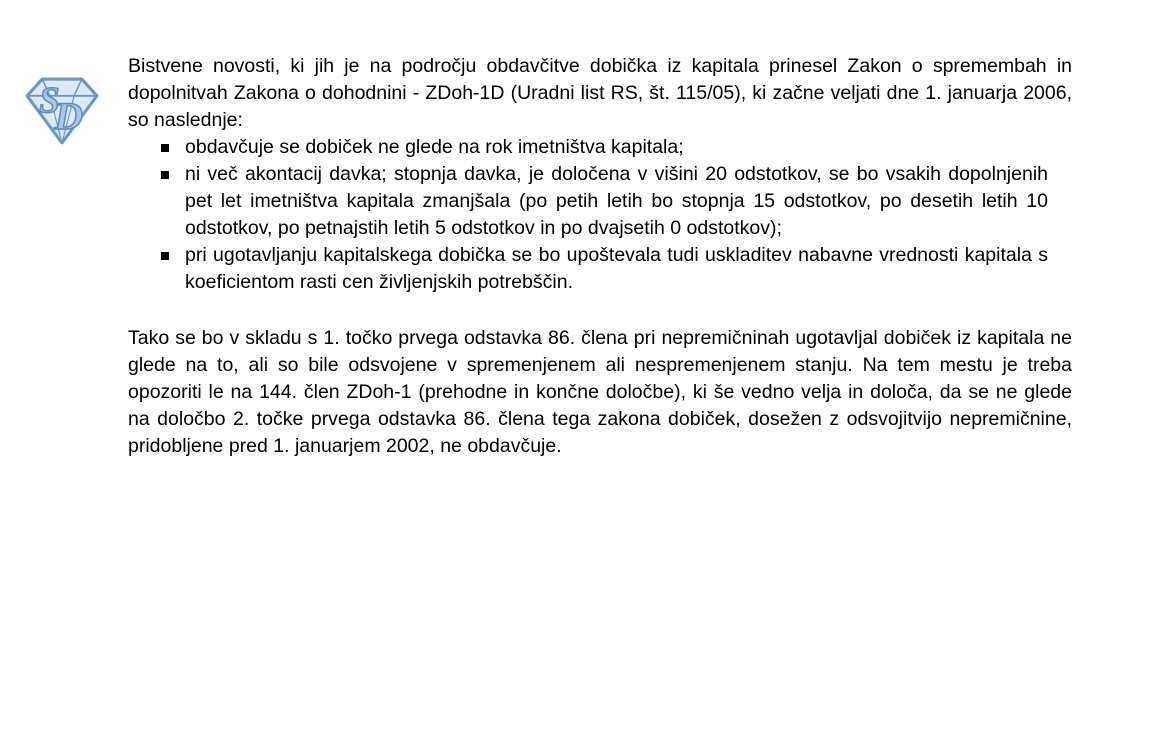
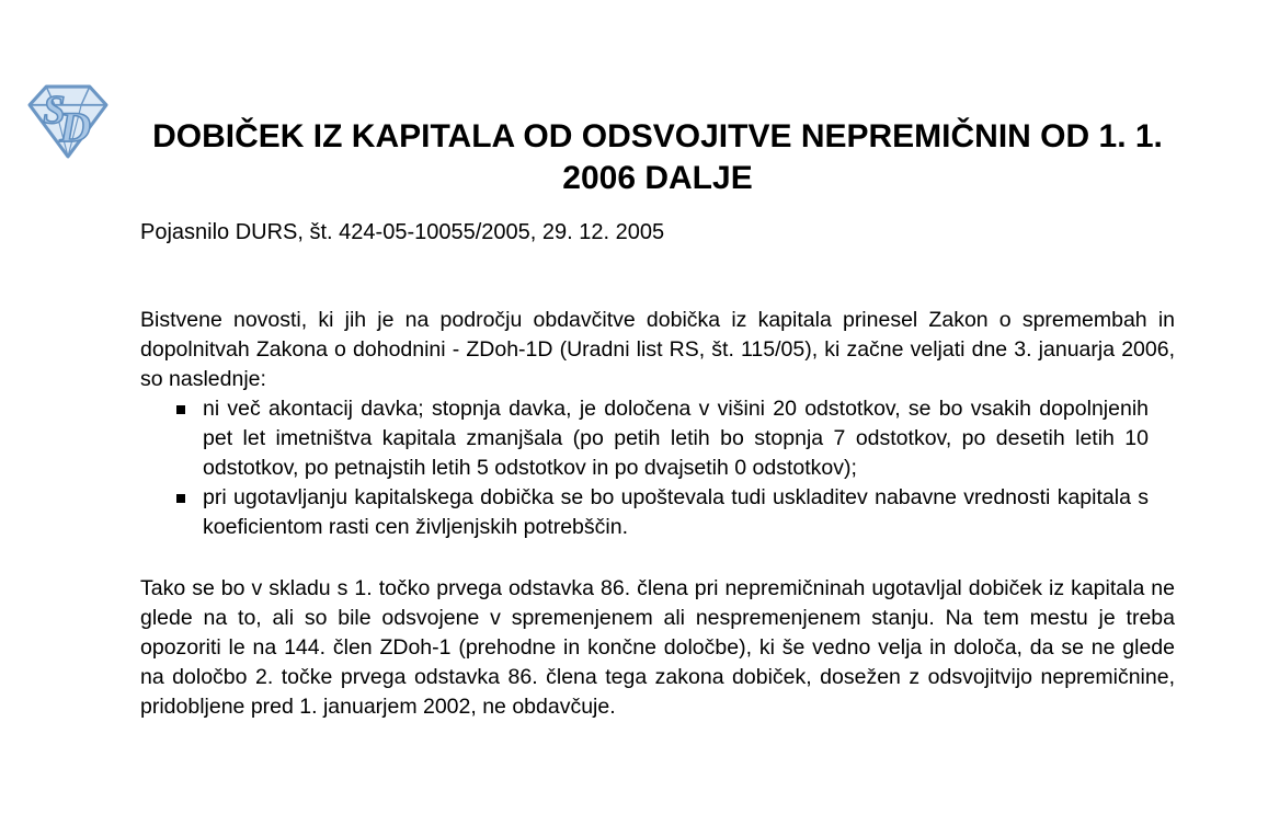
  S
  D
+ DOBIČEK IZ KAPITALA OD ODSVOJITVE NEPREMIČNIN OD 1. 1. 2006 DALJE
+ Pojasnilo DURS, št. 424-05-10055/2005, 29. 12. 2005
- Bistvene novosti, ki jih je na področju obdavčitve dobička iz kapitala prinesel Zakon o spremembah in dopolnitvah Zakona o dohodnini - ZDoh-1D (Uradni list RS, št. 115/05), ki začne veljati dne 1. januarja 2006, so naslednje:
+ Bistvene novosti, ki jih je na področju obdavčitve dobička iz kapitala prinesel Zakon o spremembah in dopolnitvah Zakona o dohodnini - ZDoh-1D (Uradni list RS, št. 115/05), ki začne veljati dne 3. januarja 2006, so naslednje:
- obdavčuje se dobiček ne glede na rok imetništva kapitala;
- ni več akontacij davka; stopnja davka, je določena v višini 20 odstotkov, se bo vsakih dopolnjenih pet let imetništva kapitala zmanjšala (po petih letih bo stopnja 15 odstotkov, po desetih letih 10 odstotkov, po petnajstih letih 5 odstotkov in po dvajsetih 0 odstotkov);
+ ni več akontacij davka; stopnja davka, je določena v višini 20 odstotkov, se bo vsakih dopolnjenih pet let imetništva kapitala zmanjšala (po petih letih bo stopnja 7 odstotkov, po desetih letih 10 odstotkov, po petnajstih letih 5 odstotkov in po dvajsetih 0 odstotkov);
  pri ugotavljanju kapitalskega dobička se bo upoštevala tudi uskladitev nabavne vrednosti kapitala s koeficientom rasti cen življenjskih potrebščin.
  Tako se bo v skladu s 1. točko prvega odstavka 86. člena pri nepremičninah ugotavljal dobiček iz kapitala ne glede na to, ali so bile odsvojene v spremenjenem ali nespremenjenem stanju. Na tem mestu je treba opozoriti le na 144. člen ZDoh-1 (prehodne in končne določbe), ki še vedno velja in določa, da se ne glede na določbo 2. točke prvega odstavka 86. člena tega zakona dobiček, dosežen z odsvojitvijo nepremičnine, pridobljene pred 1. januarjem 2002, ne obdavčuje.
